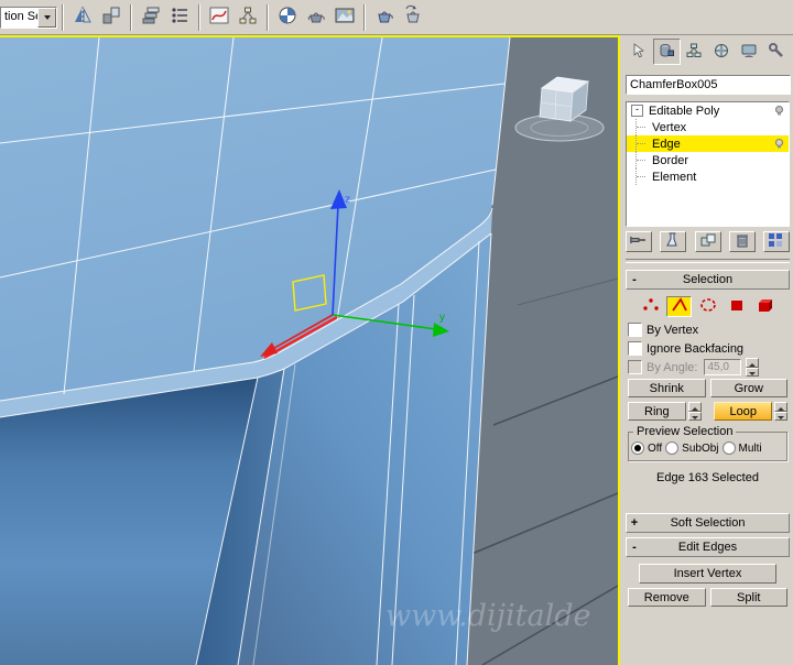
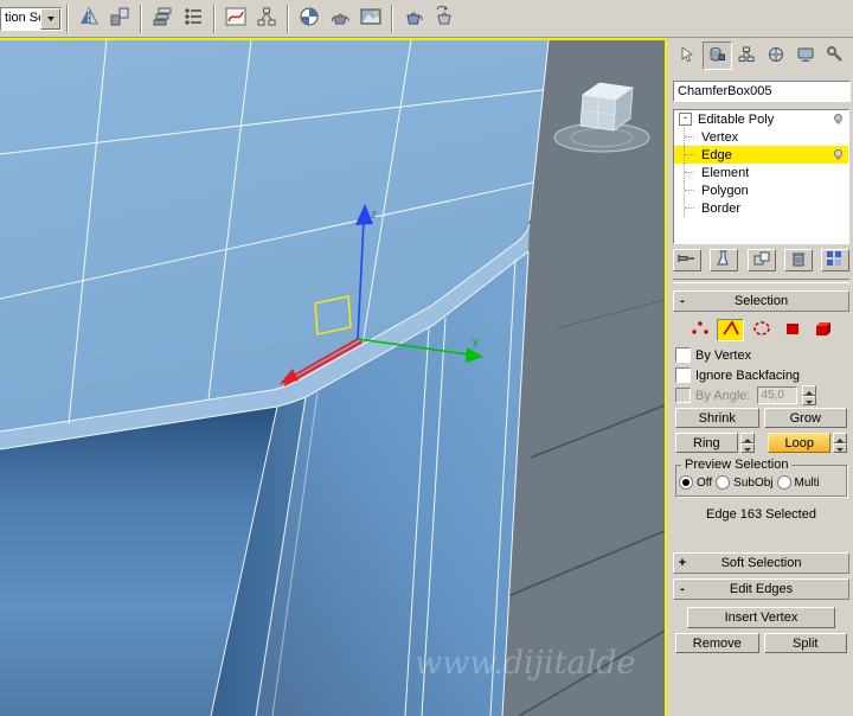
  tion S
  z
  y
  www.dijitalde
  ChamferBox005
  -
  Editable Poly
  Vertex
  Edge
- Border
+ Element
+ Polygon
- Element
+ Border
  -
  Selection
  By Vertex
  Ignore Backfacing
  By Angle:
  45,0
  Shrink
  Grow
  Ring
  Loop
  Preview Selection
  Off
  SubObj
  Multi
  Edge 163 Selected
  +
  Soft Selection
  -
  Edit Edges
  Insert Vertex
  Remove
  Split
